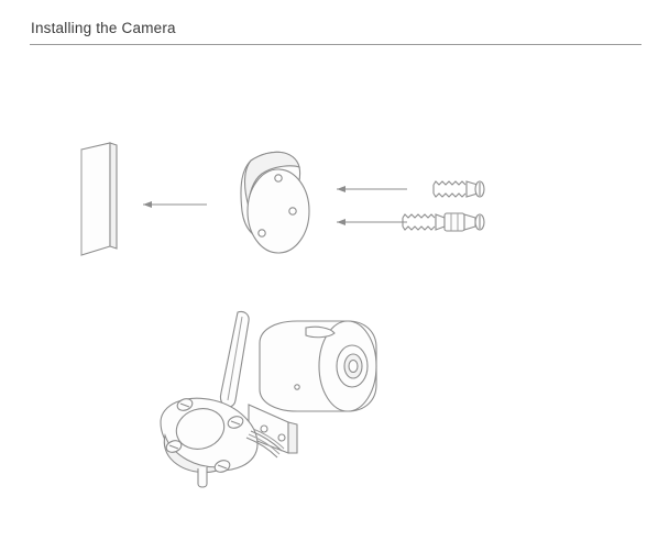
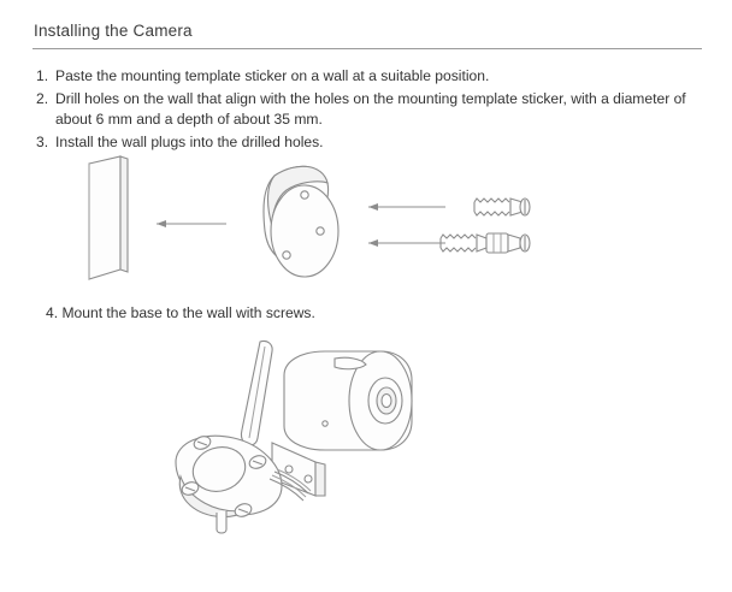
  Installing the Camera
+ 1.
+ Paste the mounting template sticker on a wall at a suitable position.
+ 2.
+ Drill holes on the wall that align with the holes on the mounting template sticker, with a diameter of about 6 mm and a depth of about 35 mm.
+ 3.
+ Install the wall plugs into the drilled holes.
+ 4. Mount the base to the wall with screws.
